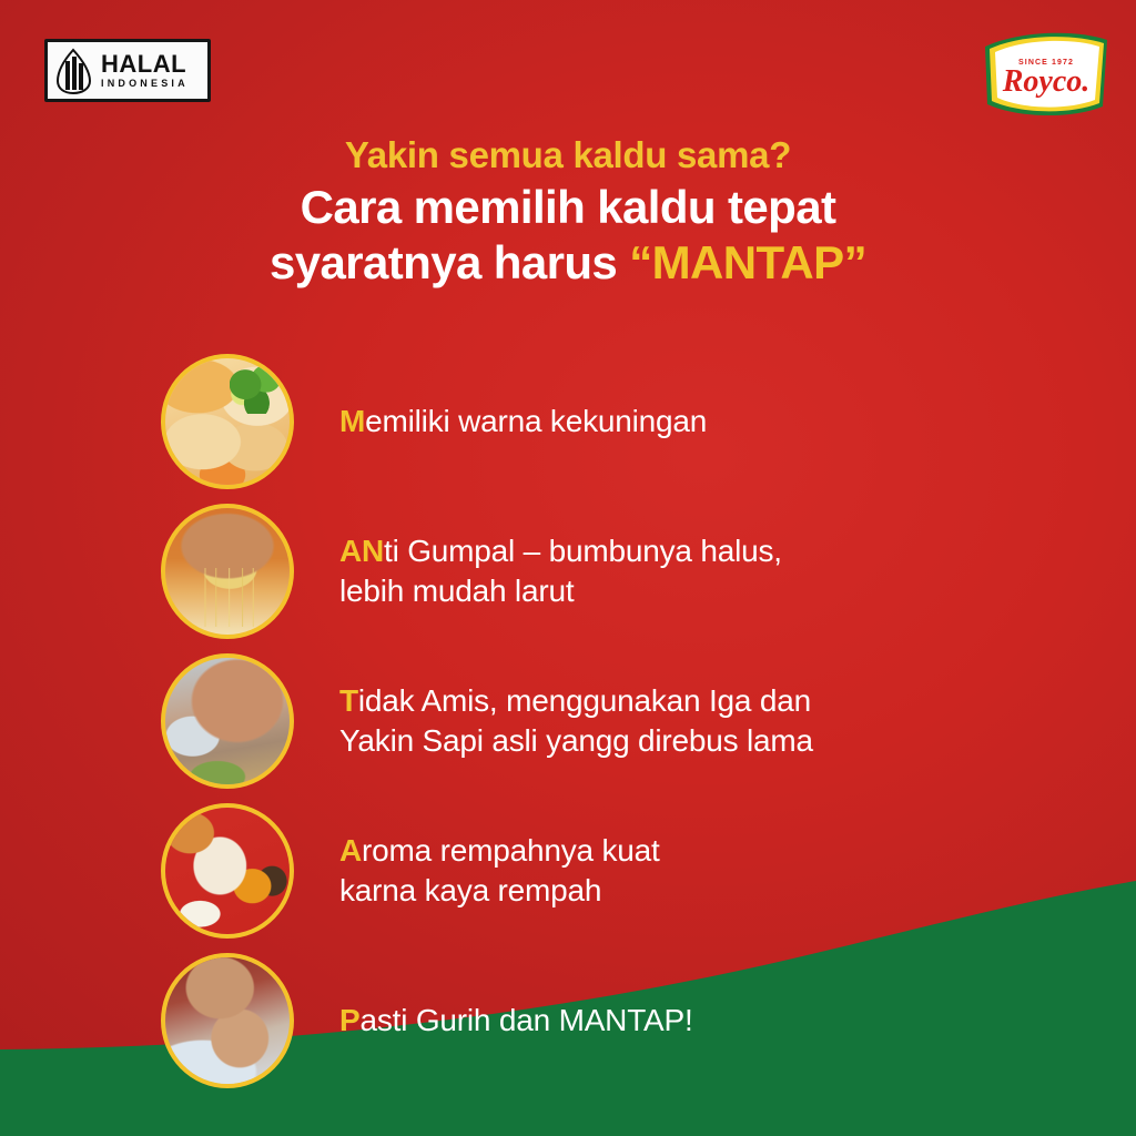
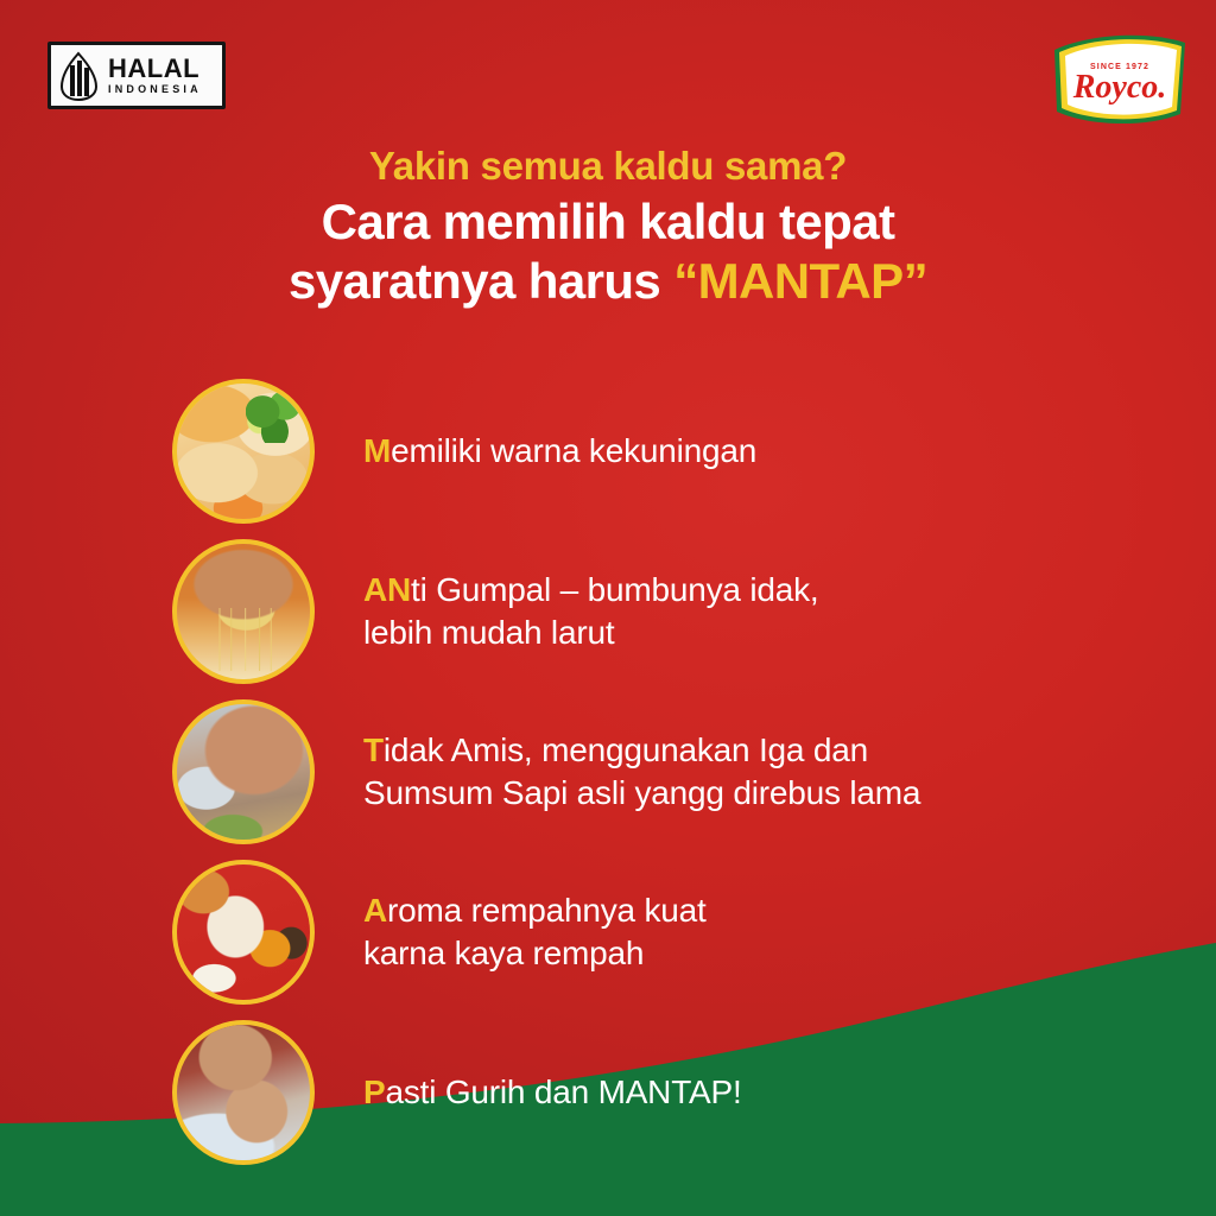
  HALAL
  INDONESIA
  Royco.
  Yakin semua kaldu sama?
  Cara memilih kaldu tepat
  syaratnya harus “MANTAP”
  Memiliki warna kekuningan
- ANti Gumpal – bumbunya halus,
+ ANti Gumpal – bumbunya idak,
  lebih mudah larut
  Tidak Amis, menggunakan Iga dan
- Yakin Sapi asli yangg direbus lama
+ Sumsum Sapi asli yangg direbus lama
  Aroma rempahnya kuat
  karna kaya rempah
  Pasti Gurih dan MANTAP!
